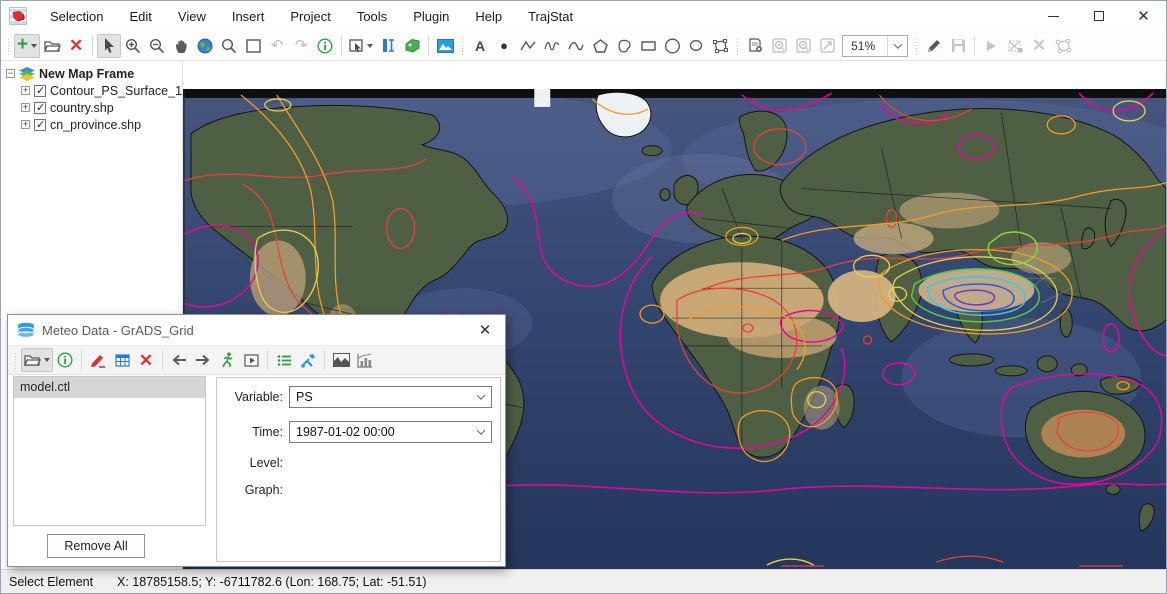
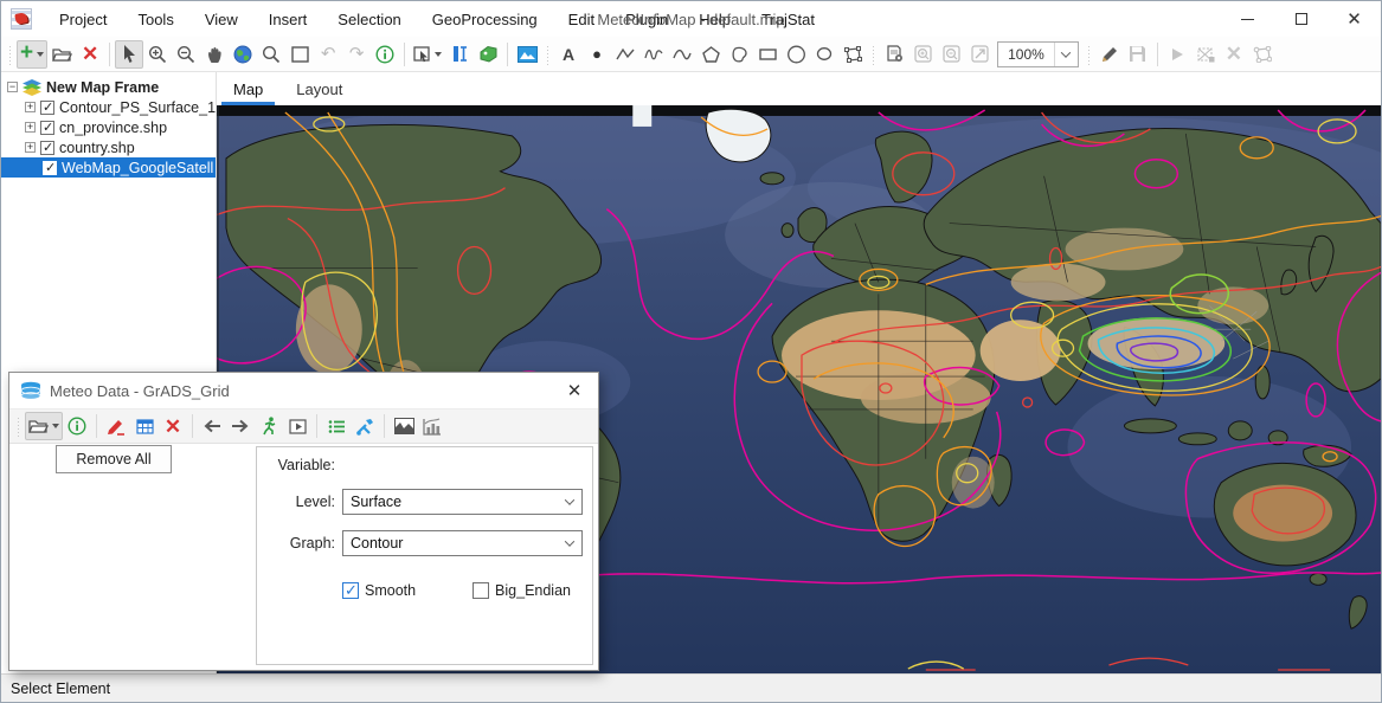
- Selection
+ Project
- Edit
+ Tools
  View
  Insert
- Project
+ Selection
+ GeoProcessing
- Tools
+ Edit
  Plugin
  Help
  TrajStat
+ MeteoInfoMap - default.mip
  ✕
  +
  ✕
  ↶
  ↷
  A
  ●
- 51%
+ 100%
  ✕
  −
  New Map Frame
  +
  Contour_PS_Surface_1
  +
- country.shp
+ cn_province.shp
  +
- cn_province.shp
+ country.shp
+ WebMap_GoogleSatell
+ Map
+ Layout
  Meteo Data - GrADS_Grid
  ✕
  ✕
- model.ctl
  Remove All
  Variable:
- PS
- Time:
- 1987-01-02 00:00
  Level:
+ Surface
  Graph:
+ Contour
+ Smooth
+ Big_Endian
  Select Element
- X: 18785158.5; Y: -6711782.6 (Lon: 168.75; Lat: -51.51)
